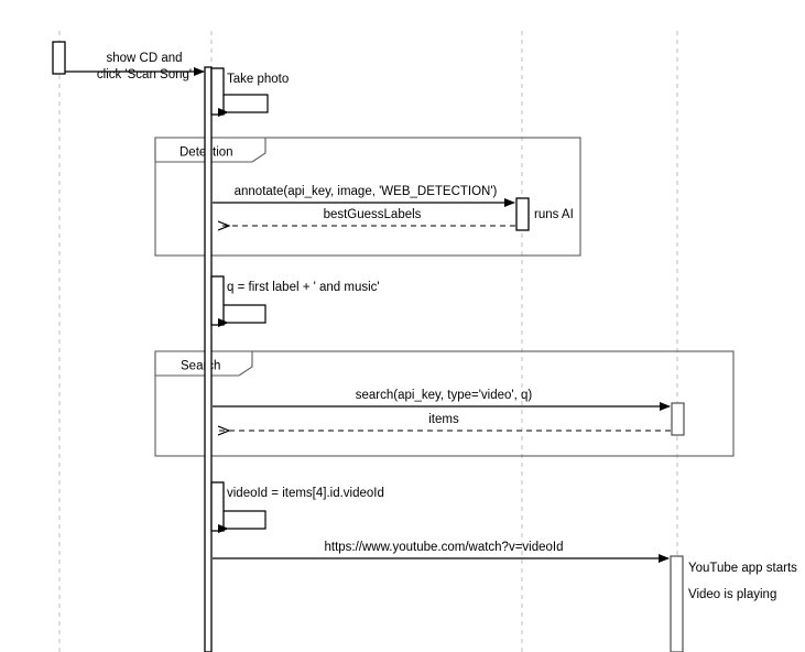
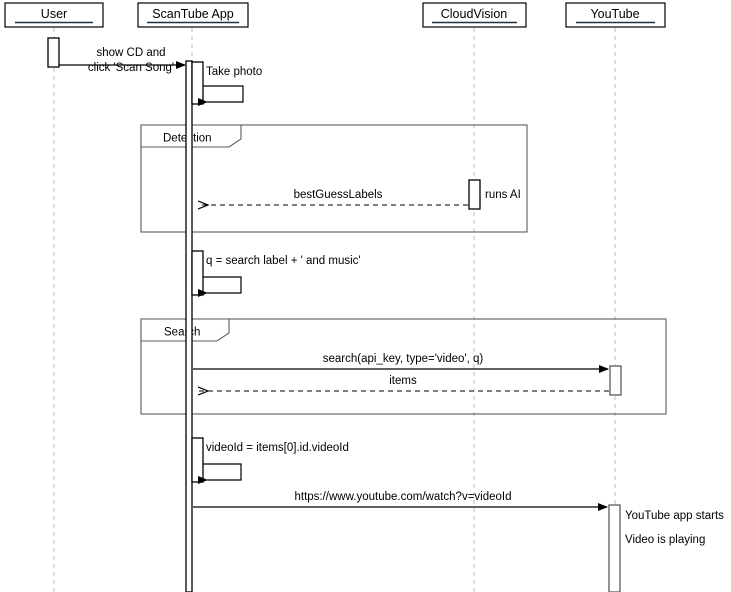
  Detetion
+ User
+ ScanTube App
+ CloudVision
+ YouTube
  show CD and
  click 'Scan Song'
  Take photo
- annotate(api_key, image, 'WEB_DETECTION')
  bestGuessLabels
  runs AI
- q = first label + ' and music'
+ q = search label + ' and music'
  search(api_key, type='video', q)
  items
- videoId = items[4].id.videoId
+ videoId = items[0].id.videoId
  https://www.youtube.com/watch?v=videoId
  YouTube app starts
  Video is playing
